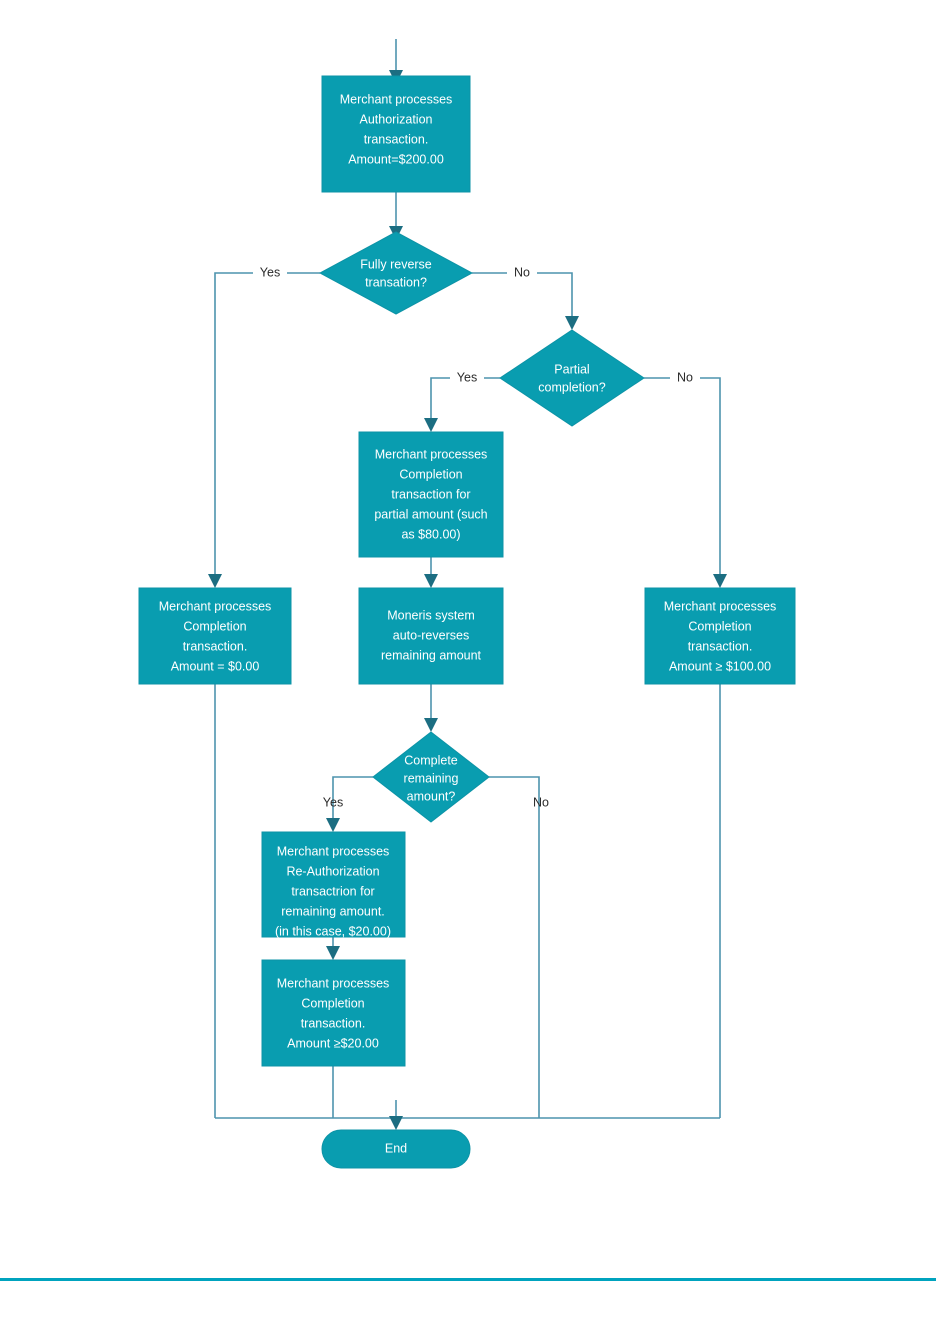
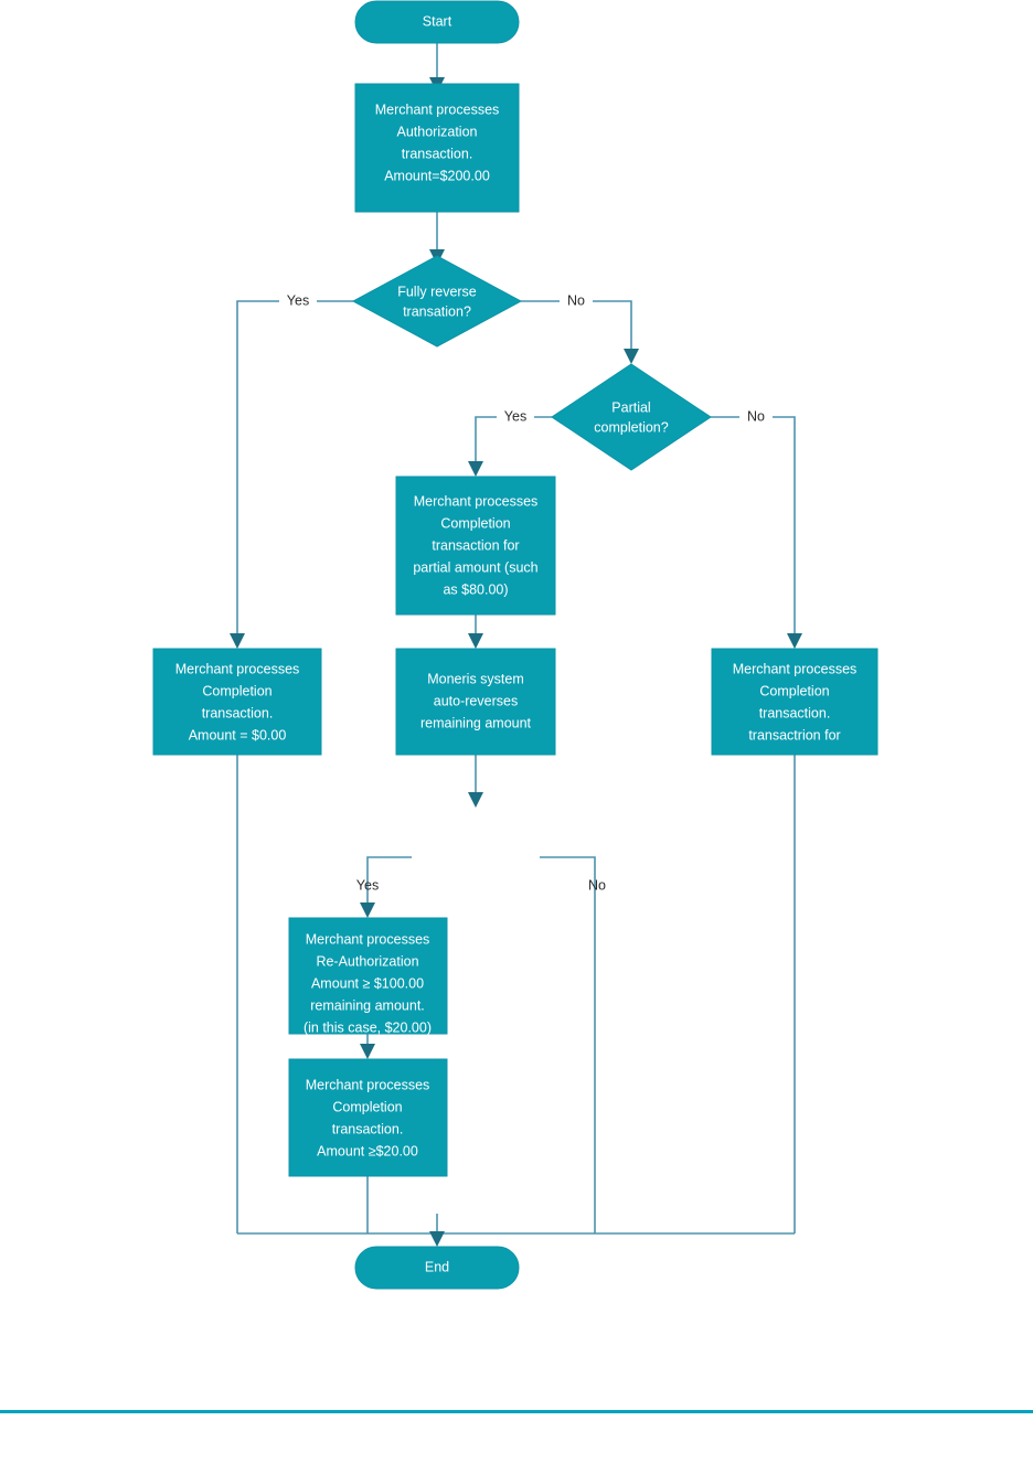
+ Start
  Merchant processes
  Authorization
  transaction.
  Amount=$200.00
  Fully reverse
  transation?
  Partial
  completion?
  Merchant processes
  Completion
  transaction for
  partial amount (such
  as $80.00)
  Merchant processes
  Completion
  transaction.
  Amount = $0.00
  Moneris system
  auto-reverses
  remaining amount
  Merchant processes
  Completion
  transaction.
- Amount ≥ $100.00
+ transactrion for
- Complete
- remaining
- amount?
  Merchant processes
  Re-Authorization
- transactrion for
+ Amount ≥ $100.00
  remaining amount.
  (in this case, $20.00)
  Merchant processes
  Completion
  transaction.
  Amount ≥$20.00
  End
  Yes
  No
  Yes
  No
  Yes
  No
